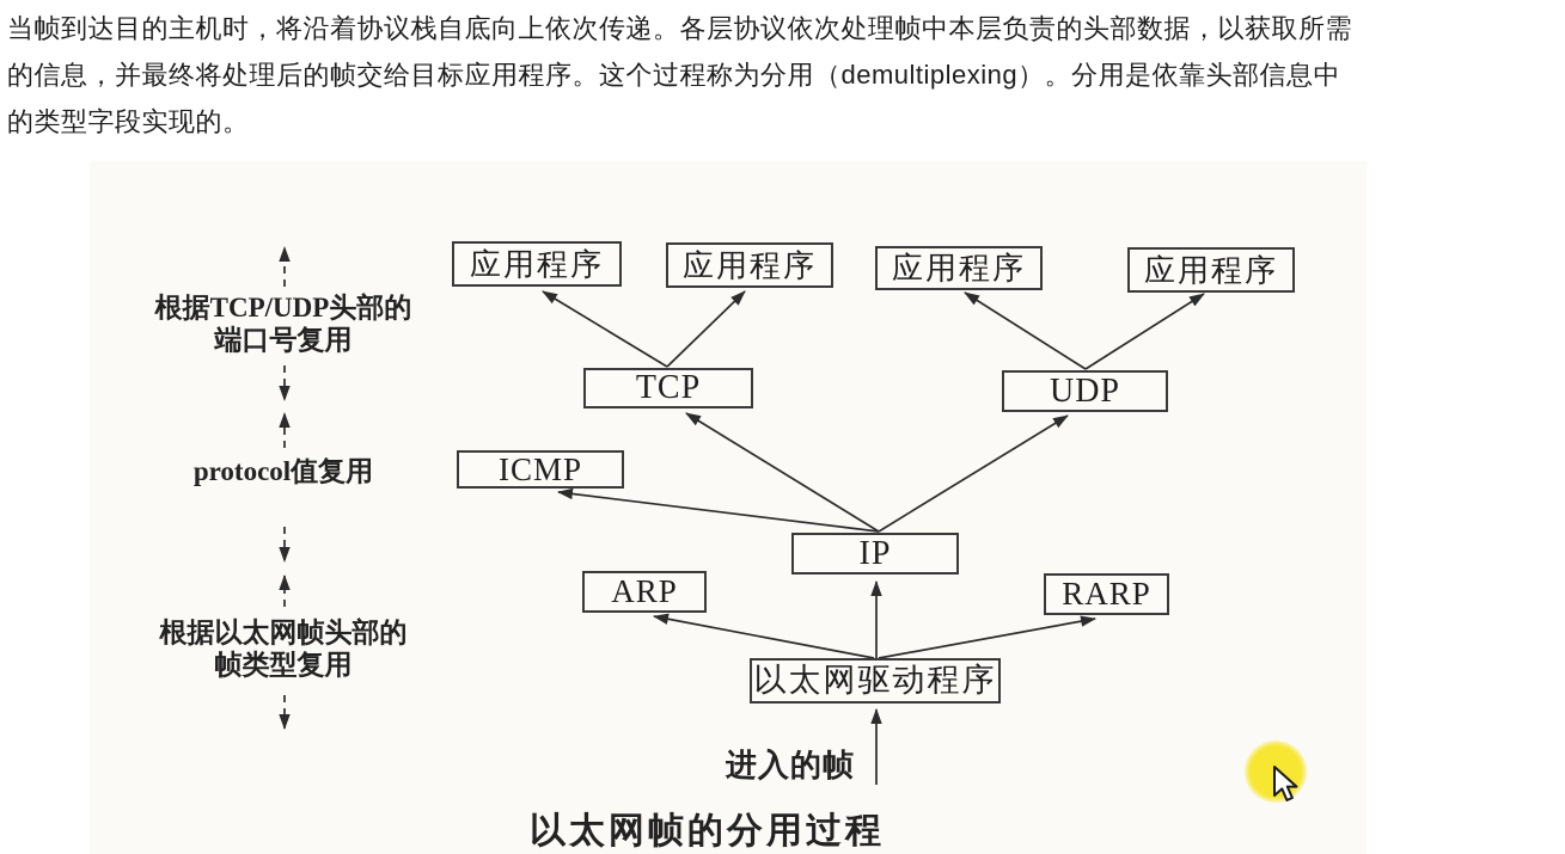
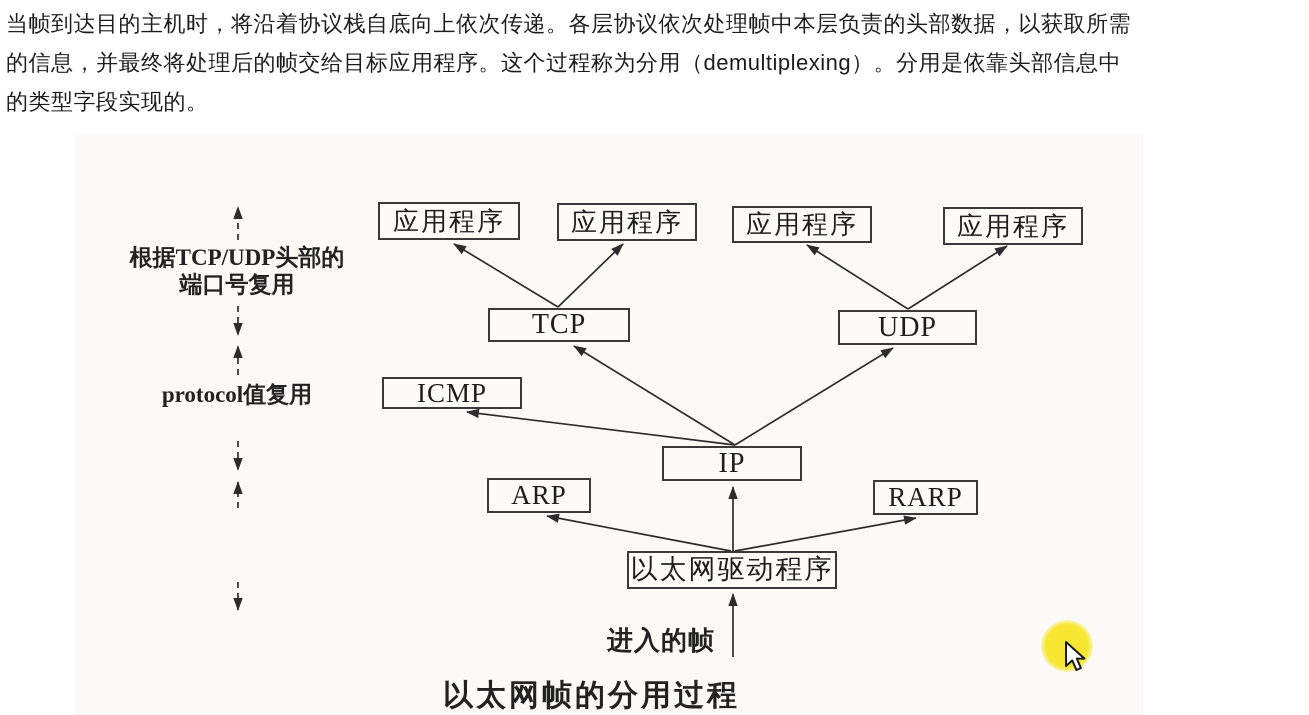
  当帧到达目的主机时，将沿着协议栈自底向上依次传递。各层协议依次处理帧中本层负责的头部数据，以获取所需
  的信息，并最终将处理后的帧交给目标应用程序。这个过程称为分用（demultiplexing）。分用是依靠头部信息中
  的类型字段实现的。
  应用程序
  应用程序
  应用程序
  应用程序
  TCP
  UDP
  ICMP
  IP
  ARP
  RARP
  以太网驱动程序
  根据TCP/UDP头部的
  端口号复用
  protocol值复用
- 根据以太网帧头部的
- 帧类型复用
  进入的帧
  以太网帧的分用过程
